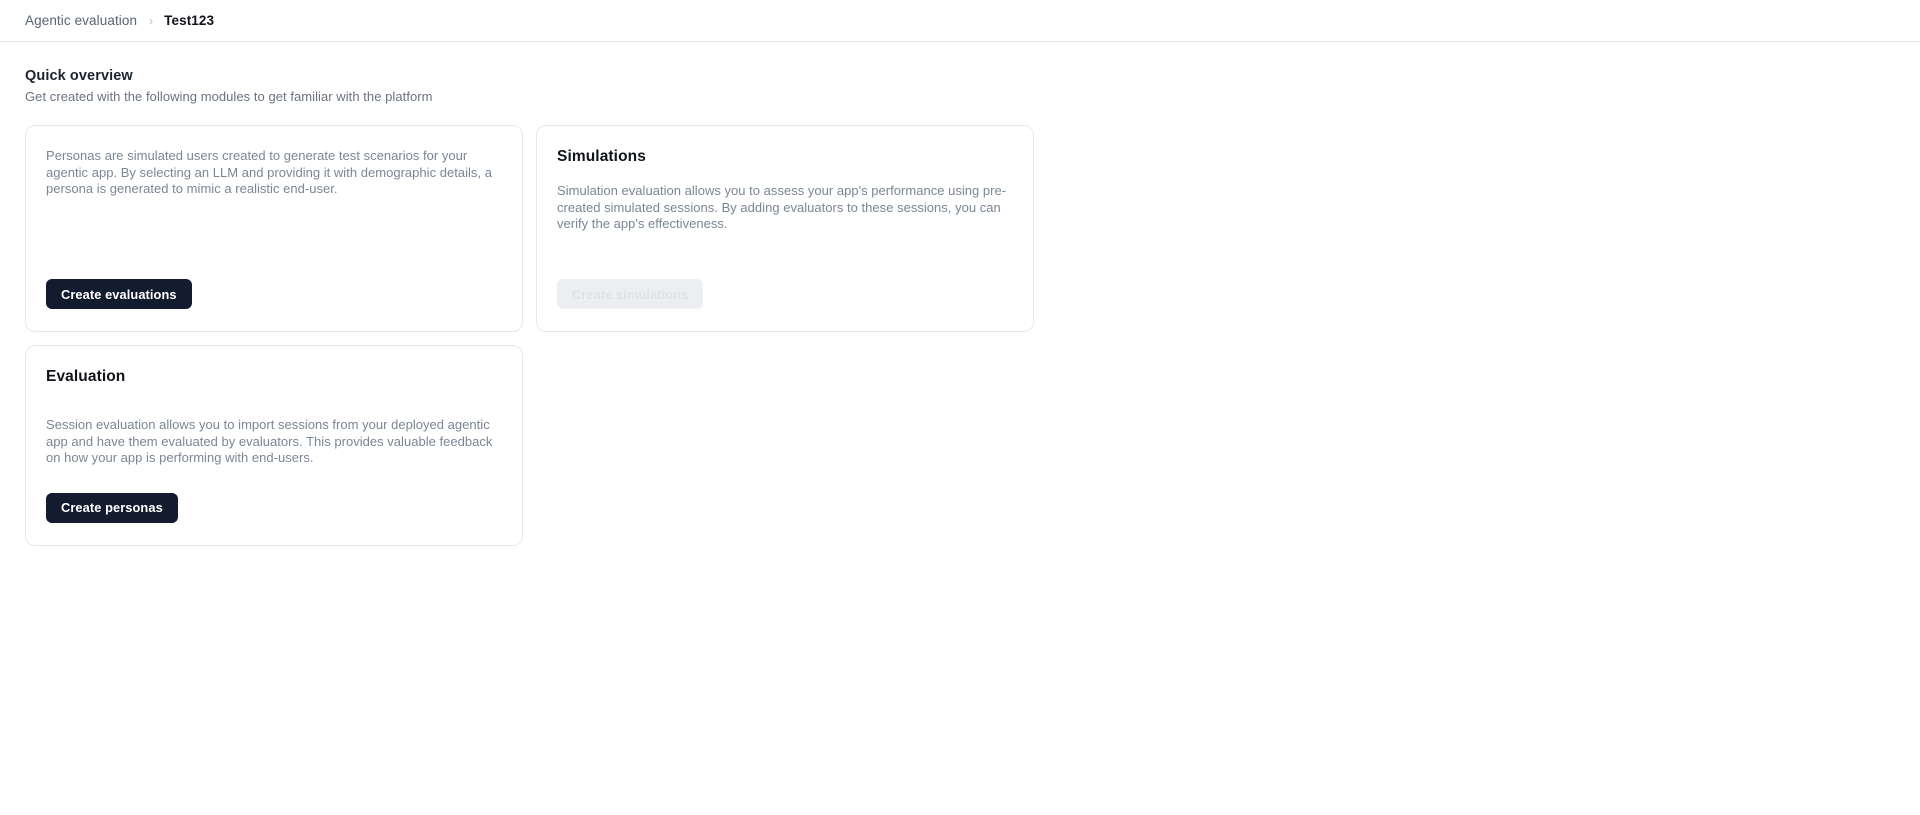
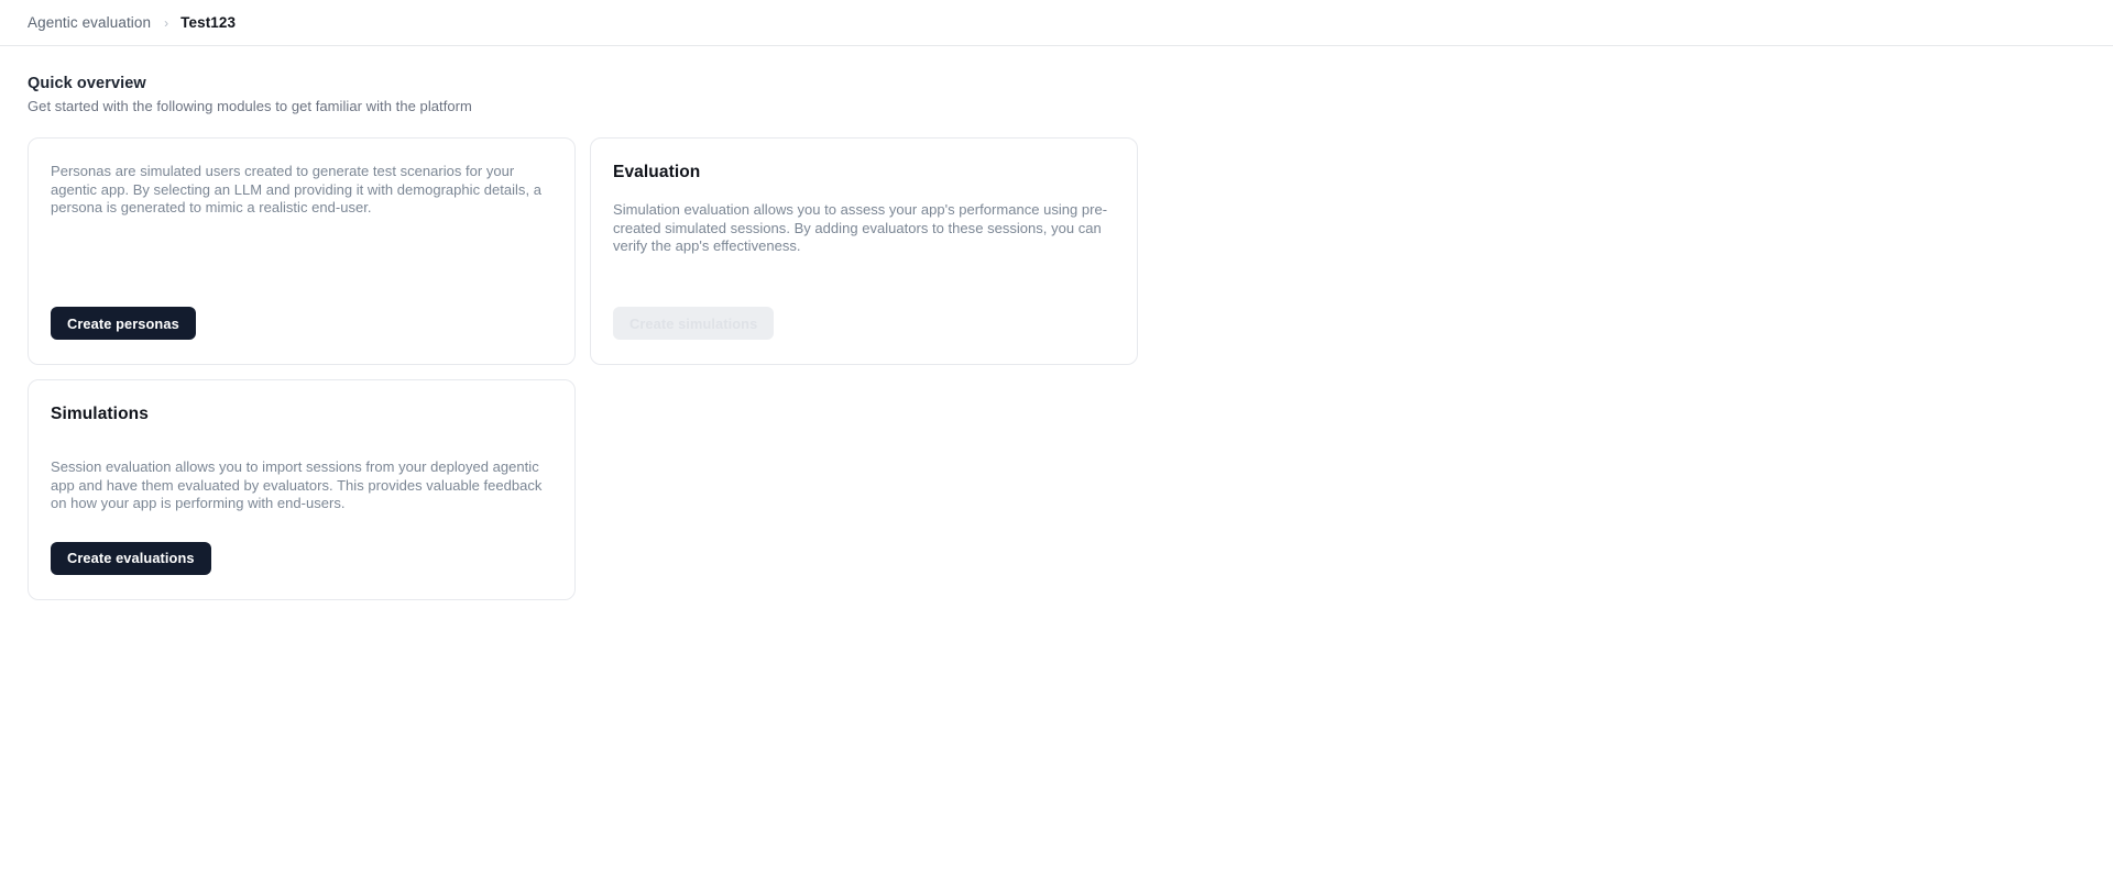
  Agentic evaluation
  ›
  Test123
  Quick overview
- Get created with the following modules to get familiar with the platform
+ Get started with the following modules to get familiar with the platform
  Personas are simulated users created to generate test scenarios for your agentic app. By selecting an LLM and providing it with demographic details, a persona is generated to mimic a realistic end-user.
- Create evaluations
+ Create personas
- Simulations
+ Evaluation
  Simulation evaluation allows you to assess your app's performance using pre-created simulated sessions. By adding evaluators to these sessions, you can verify the app's effectiveness.
- Evaluation
+ Simulations
  Session evaluation allows you to import sessions from your deployed agentic app and have them evaluated by evaluators. This provides valuable feedback on how your app is performing with end-users.
- Create personas
+ Create evaluations
